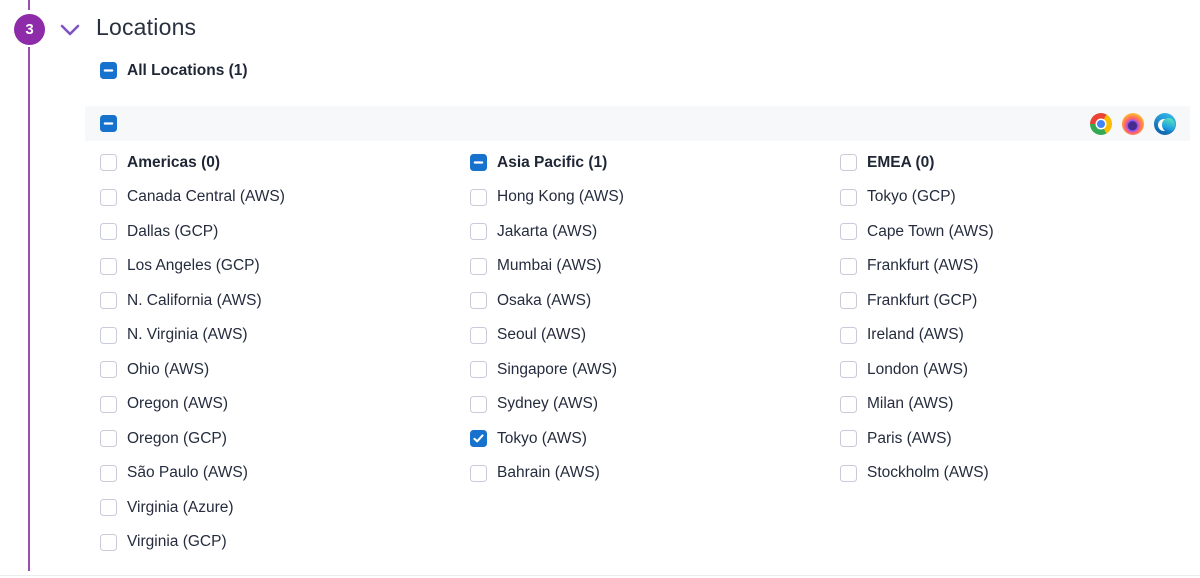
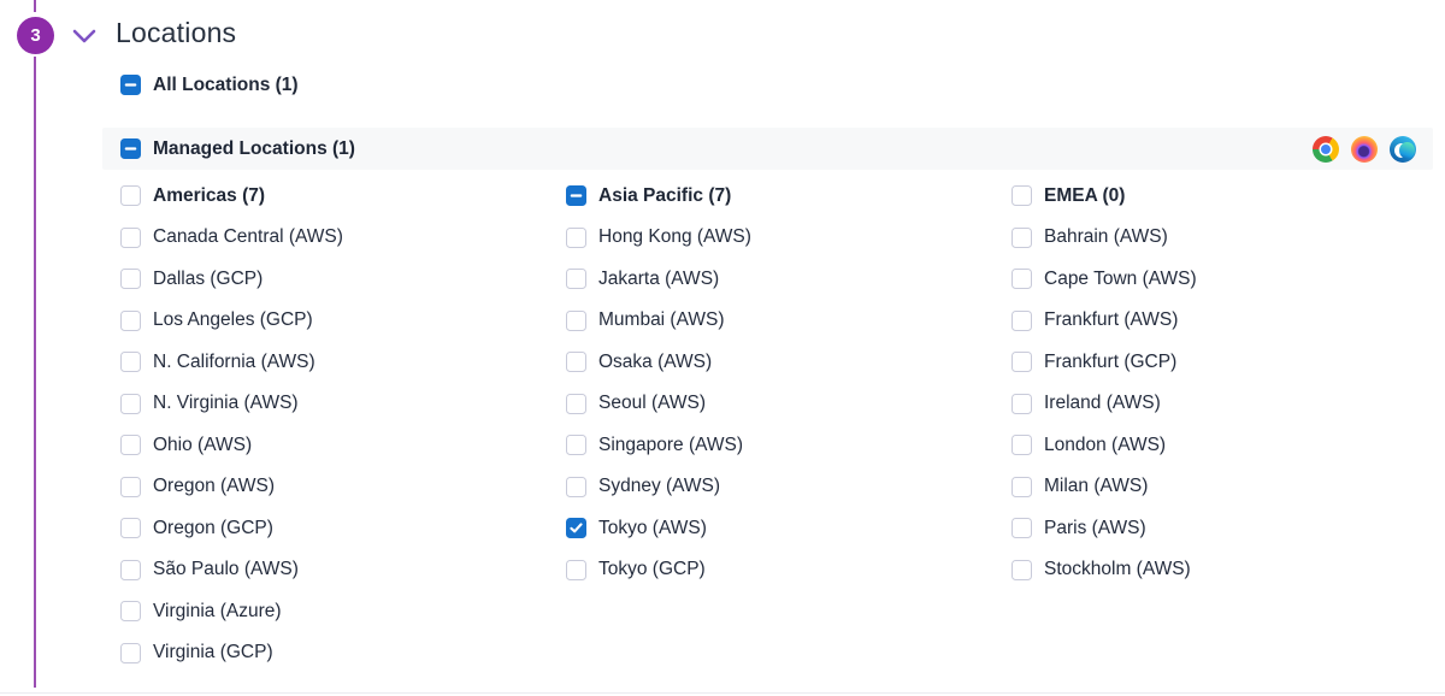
  3
  Locations
  All Locations (1)
+ Managed Locations (1)
- Americas (0)
+ Americas (7)
  Canada Central (AWS)
  Dallas (GCP)
  Los Angeles (GCP)
  N. California (AWS)
  N. Virginia (AWS)
  Ohio (AWS)
  Oregon (AWS)
  Oregon (GCP)
  São Paulo (AWS)
  Virginia (Azure)
  Virginia (GCP)
- Asia Pacific (1)
+ Asia Pacific (7)
  Hong Kong (AWS)
  Jakarta (AWS)
  Mumbai (AWS)
  Osaka (AWS)
  Seoul (AWS)
  Singapore (AWS)
  Sydney (AWS)
  Tokyo (AWS)
- Bahrain (AWS)
+ Tokyo (GCP)
  EMEA (0)
- Tokyo (GCP)
+ Bahrain (AWS)
  Cape Town (AWS)
  Frankfurt (AWS)
  Frankfurt (GCP)
  Ireland (AWS)
  London (AWS)
  Milan (AWS)
  Paris (AWS)
  Stockholm (AWS)
